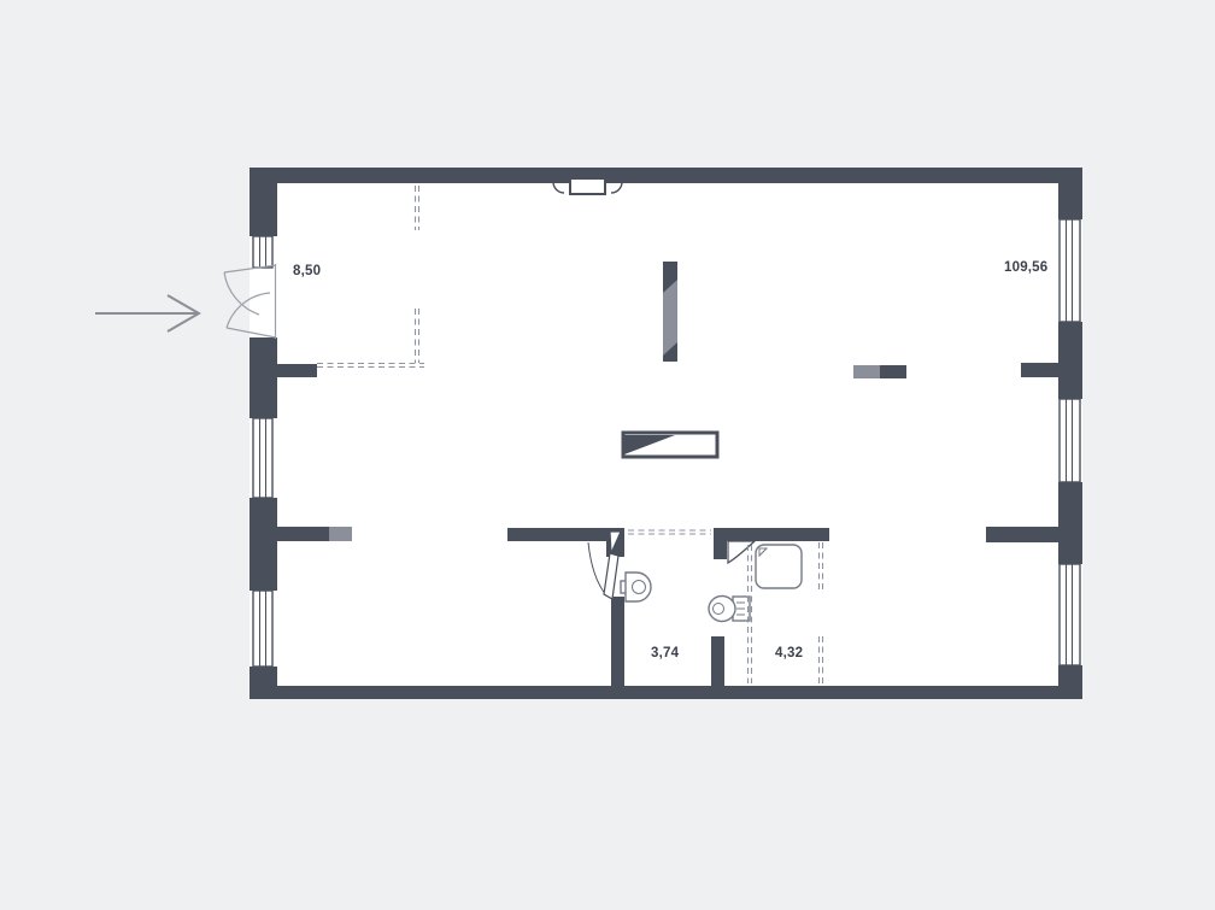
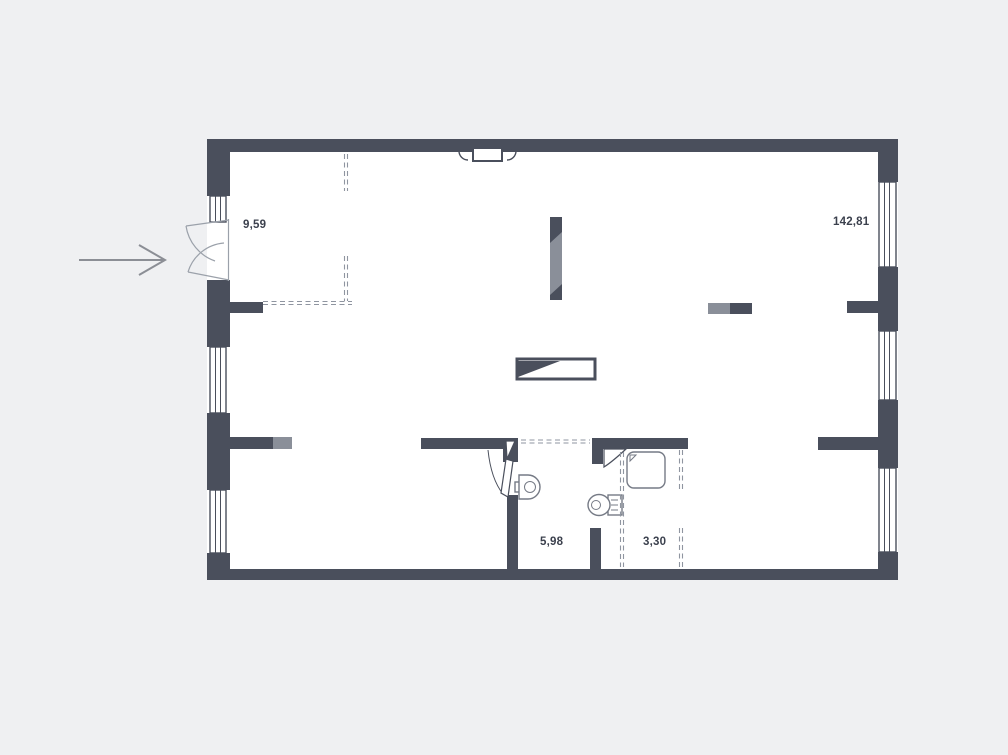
- 8,50
+ 9,59
- 109,56
+ 142,81
- 3,74
+ 5,98
- 4,32
+ 3,30
